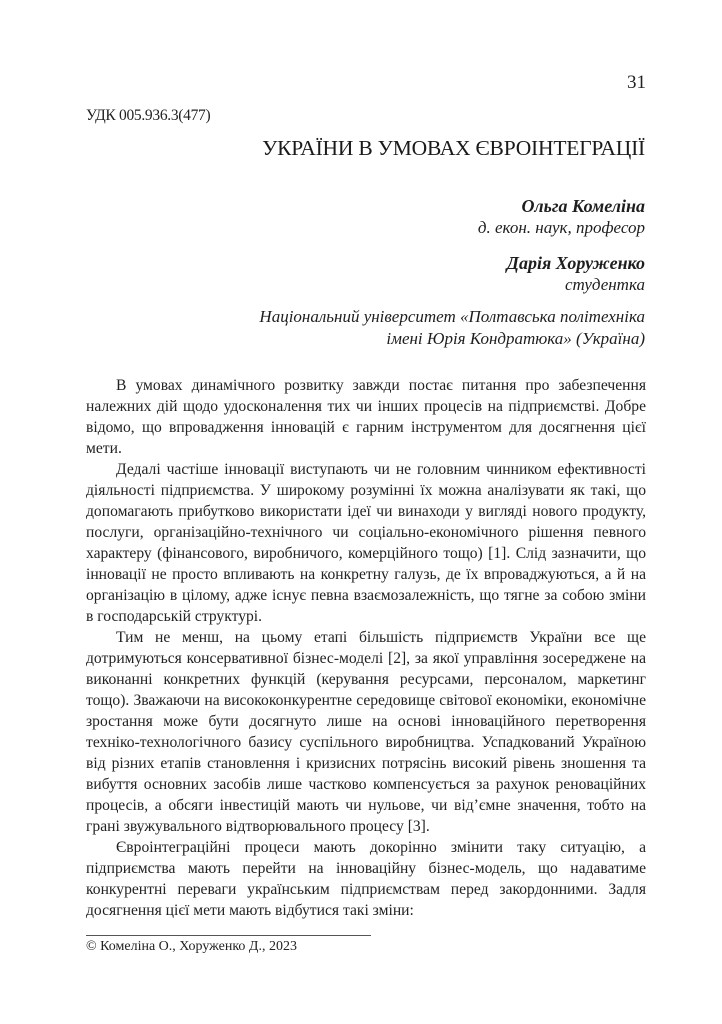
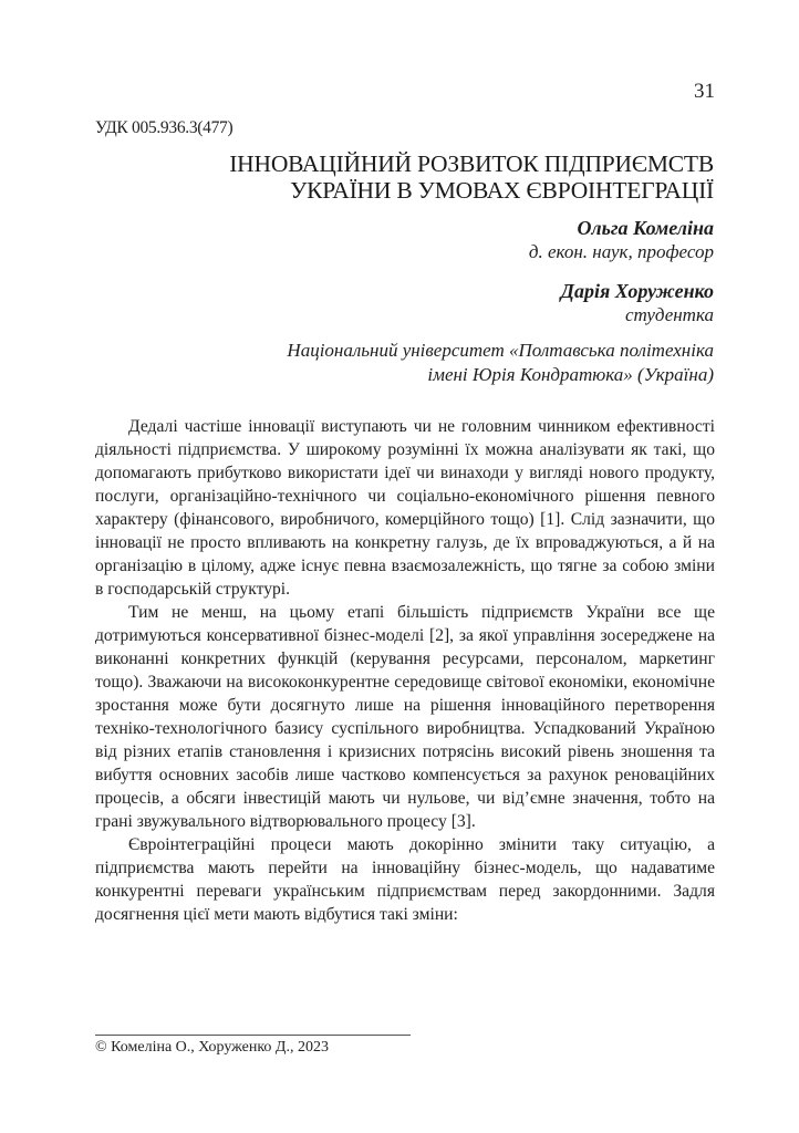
  31
  УДК 005.936.3(477)
+ ІННОВАЦІЙНИЙ РОЗВИТОК ПІДПРИЄМСТВ
  УКРАЇНИ В УМОВАХ ЄВРОІНТЕГРАЦІЇ
  Ольга Комеліна
  д. екон. наук, професор
  Дарія Хоруженко
  студентка
  Національний університет «Полтавська політехніка
  імені Юрія Кондратюка» (Україна)
- В умовах динамічного розвитку завжди постає питання про забезпечення належних дій щодо удосконалення тих чи інших процесів на підприємстві. Добре відомо, що впровадження інновацій є гарним інструментом для досягнення цієї мети.
  Дедалі частіше інновації виступають чи не головним чинником ефективності діяльності підприємства. У широкому розумінні їх можна аналізувати як такі, що допомагають прибутково використати ідеї чи винаходи у вигляді нового продукту, послуги, організаційно-технічного чи соціально-економічного рішення певного характеру (фінансового, виробничого, комерційного тощо) [1]. Слід зазначити, що інновації не просто впливають на конкретну галузь, де їх впроваджуються, а й на організацію в цілому, адже існує певна взаємозалежність, що тягне за собою зміни в господарській структурі.
- Тим не менш, на цьому етапі більшість підприємств України все ще дотримуються консервативної бізнес-моделі [2], за якої управління зосереджене на виконанні конкретних функцій (керування ресурсами, персоналом, маркетинг тощо). Зважаючи на висококонкурентне середовище світової економіки, економічне зростання може бути досягнуто лише на основі інноваційного перетворення техніко-технологічного базису суспільного виробництва. Успадкований Україною від різних етапів становлення і кризисних потрясінь високий рівень зношення та вибуття основних засобів лише частково компенсується за рахунок реноваційних процесів, а обсяги інвестицій мають чи нульове, чи від’ємне значення, тобто на грані звужувального відтворювального процесу [3].
+ Тим не менш, на цьому етапі більшість підприємств України все ще дотримуються консервативної бізнес-моделі [2], за якої управління зосереджене на виконанні конкретних функцій (керування ресурсами, персоналом, маркетинг тощо). Зважаючи на висококонкурентне середовище світової економіки, економічне зростання може бути досягнуто лише на рішення інноваційного перетворення техніко-технологічного базису суспільного виробництва. Успадкований Україною від різних етапів становлення і кризисних потрясінь високий рівень зношення та вибуття основних засобів лише частково компенсується за рахунок реноваційних процесів, а обсяги інвестицій мають чи нульове, чи від’ємне значення, тобто на грані звужувального відтворювального процесу [3].
  Євроінтеграційні процеси мають докорінно змінити таку ситуацію, а підприємства мають перейти на інноваційну бізнес-модель, що надаватиме конкурентні переваги українським підприємствам перед закордонними. Задля досягнення цієї мети мають відбутися такі зміни:
  © Комеліна О., Хоруженко Д., 2023
